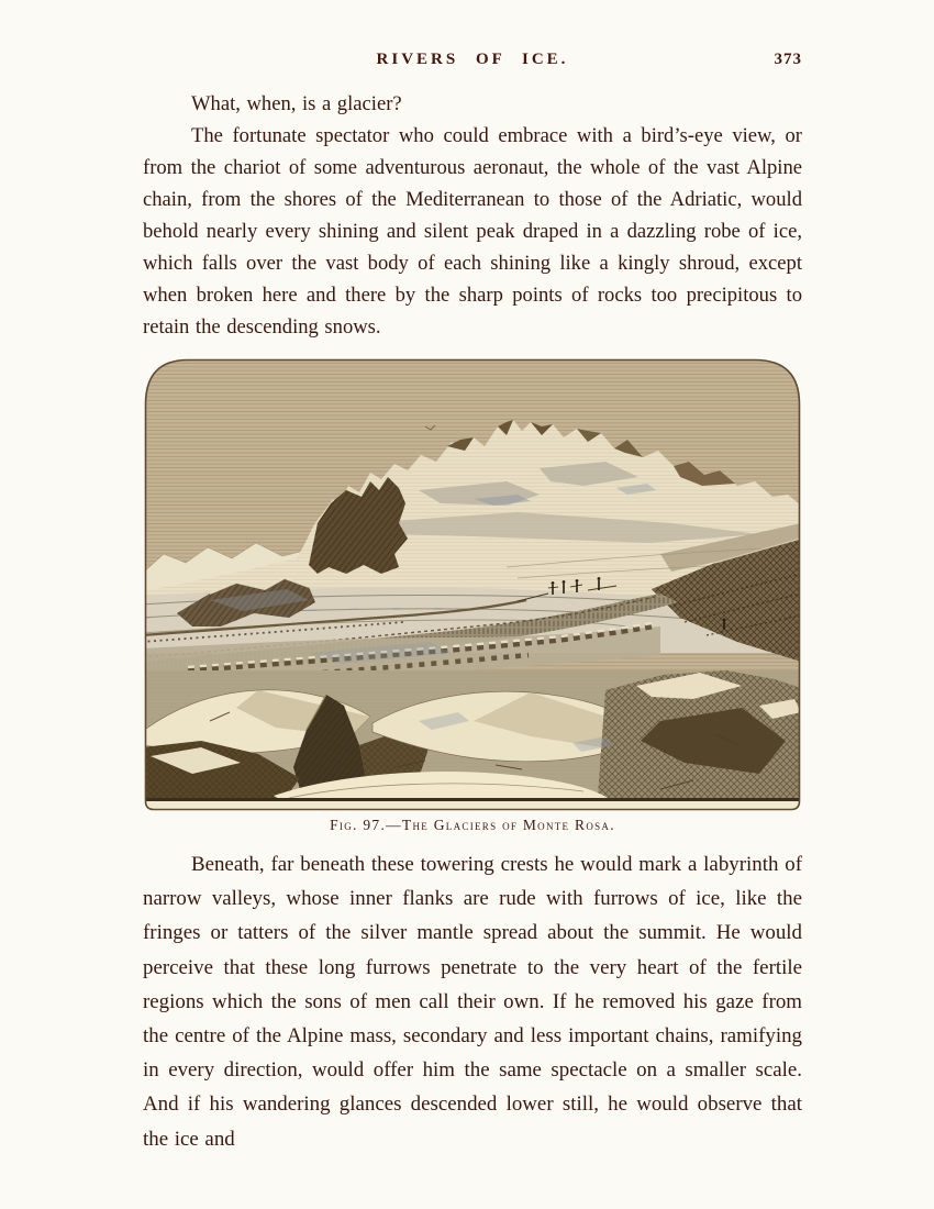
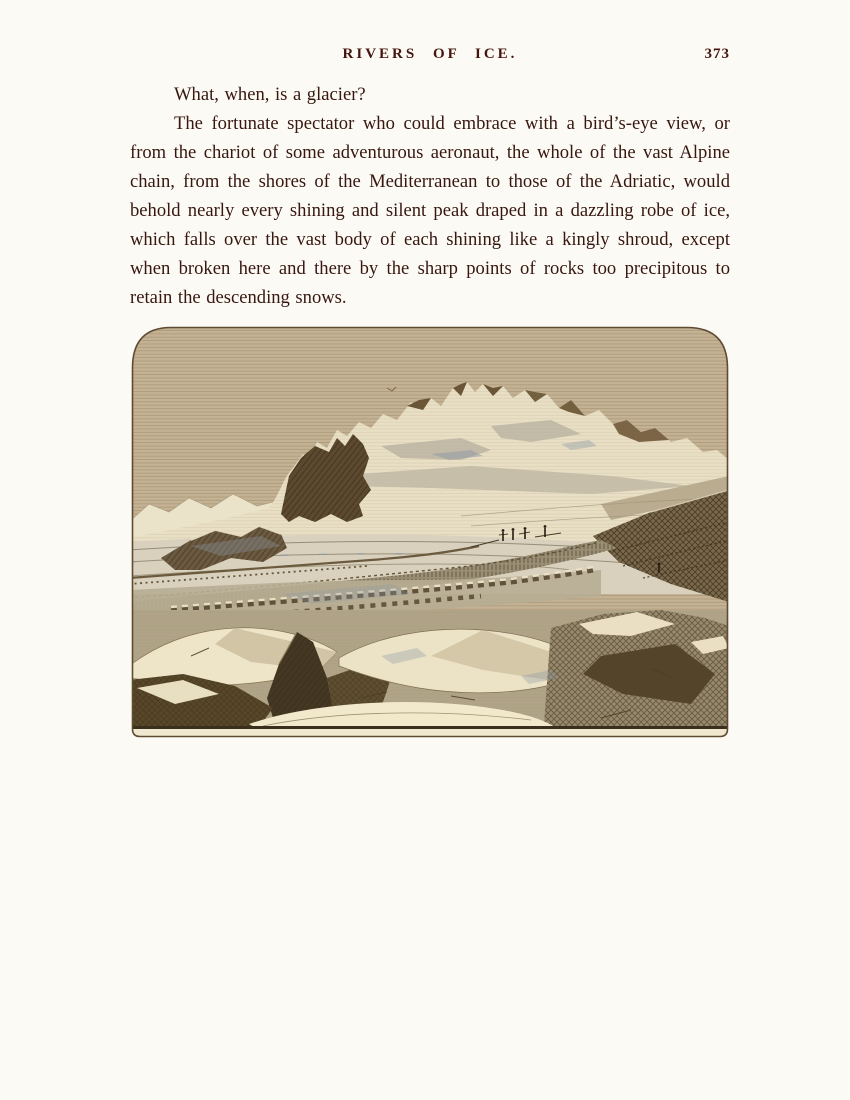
  RIVERS OF ICE.
  373
  What, when, is a glacier?
  The fortunate spectator who could embrace with a bird’s-eye view, or from the chariot of some adventurous aeronaut, the whole of the vast Alpine chain, from the shores of the Mediterranean to those of the Adriatic, would behold nearly every shining and silent peak draped in a dazzling robe of ice, which falls over the vast body of each shining like a kingly shroud, except when broken here and there by the sharp points of rocks too precipitous to retain the descending snows.
- Fig. 97.—The Glaciers of Monte Rosa.
- Beneath, far beneath these towering crests he would mark a labyrinth of narrow valleys, whose inner flanks are rude with furrows of ice, like the fringes or tatters of the silver mantle spread about the summit. He would perceive that these long furrows penetrate to the very heart of the fertile regions which the sons of men call their own. If he removed his gaze from the centre of the Alpine mass, secondary and less important chains, ramifying in every direction, would offer him the same spectacle on a smaller scale. And if his wandering glances descended lower still, he would observe that the ice and
